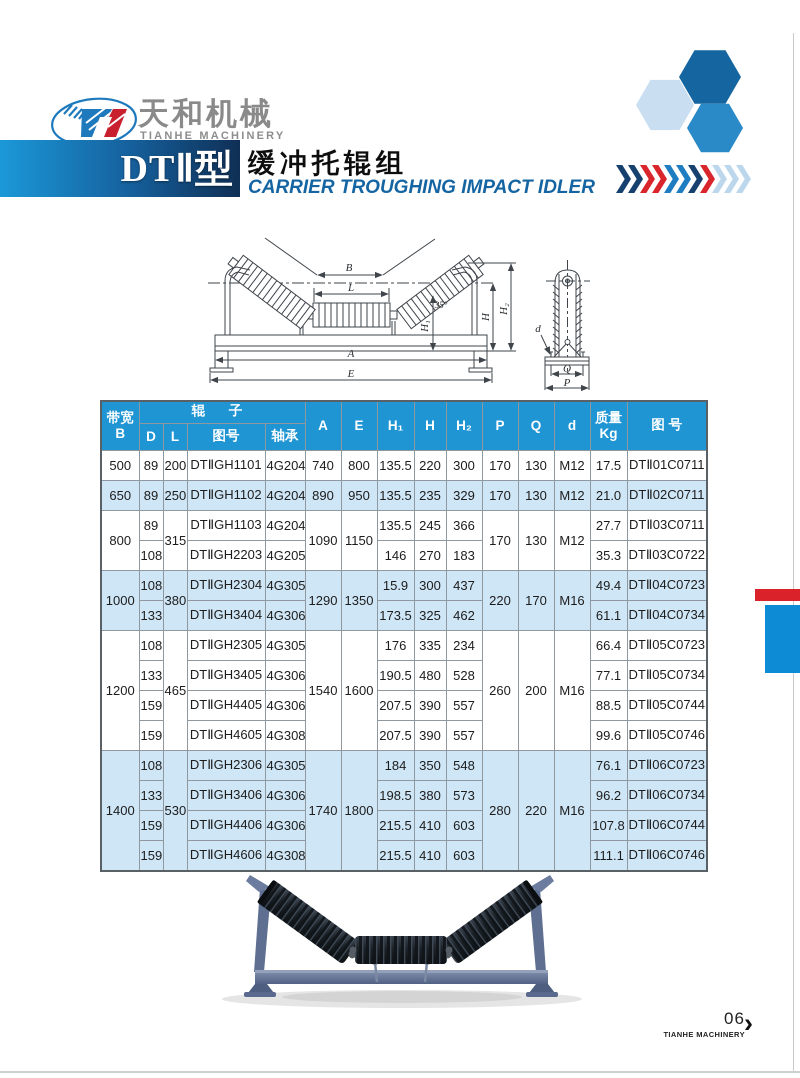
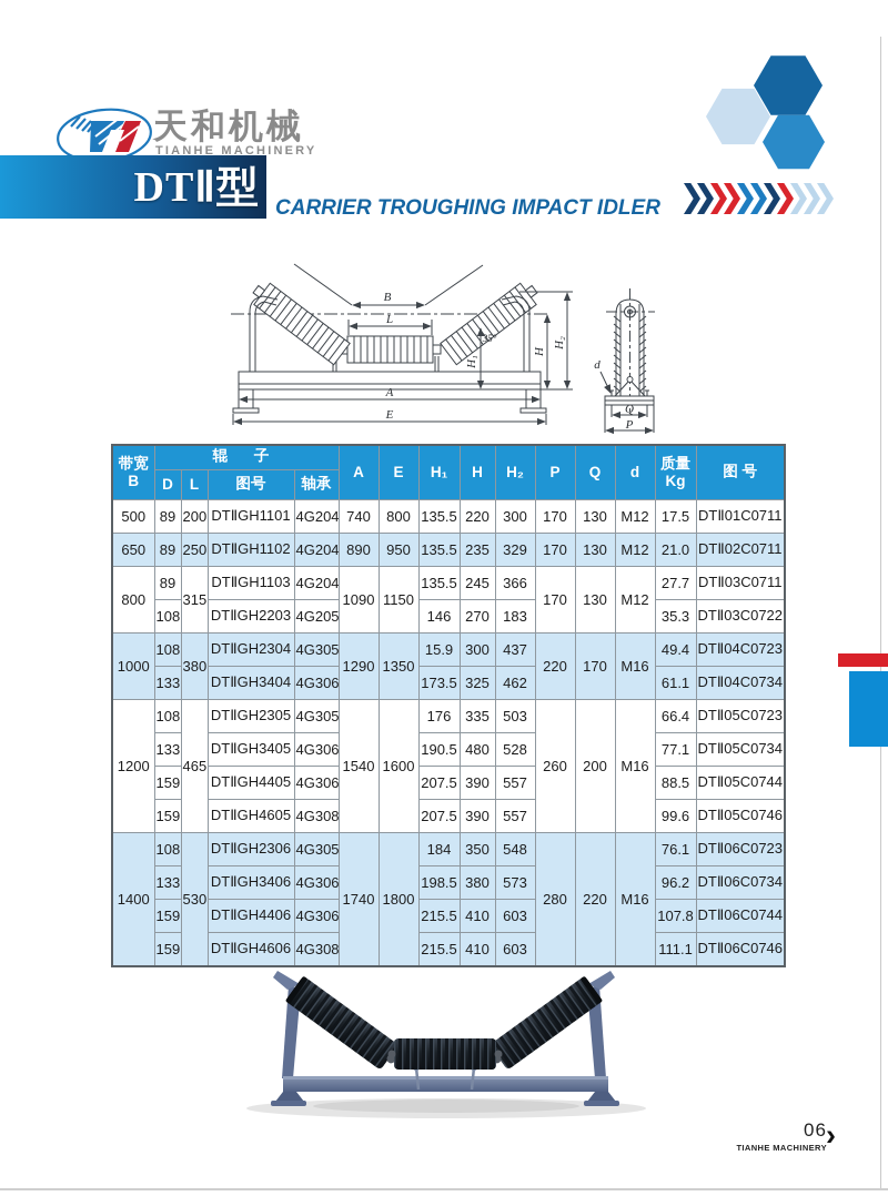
  天和机械
  TIANHE MACHINERY
  DTⅡ型
- 缓冲托辊组
  CARRIER TROUGHING IMPACT IDLER
  B
  L
  A
  E
  35°
  d
  Q
  P
  带宽 B	辊 子	A	E	H₁	H	H₂	P	Q	d	质量 Kg	图 号
  D	L	图号	轴承
  500	89	200	DTⅡGH1101	4G204	740	800	135.5	220	300	170	130	M12	17.5	DTⅡ01C0711
  650	89	250	DTⅡGH1102	4G204	890	950	135.5	235	329	170	130	M12	21.0	DTⅡ02C0711
  800	89	315	DTⅡGH1103	4G204	1090	1150	135.5	245	366	170	130	M12	27.7	DTⅡ03C0711
  108	DTⅡGH2203	4G205	146	270	183	35.3	DTⅡ03C0722
  1000	108	380	DTⅡGH2304	4G305	1290	1350	15.9	300	437	220	170	M16	49.4	DTⅡ04C0723
  133	DTⅡGH3404	4G306	173.5	325	462	61.1	DTⅡ04C0734
- 1200	108	465	DTⅡGH2305	4G305	1540	1600	176	335	234	260	200	M16	66.4	DTⅡ05C0723
+ 1200	108	465	DTⅡGH2305	4G305	1540	1600	176	335	503	260	200	M16	66.4	DTⅡ05C0723
  133	DTⅡGH3405	4G306	190.5	480	528	77.1	DTⅡ05C0734
  159	DTⅡGH4405	4G306	207.5	390	557	88.5	DTⅡ05C0744
  159	DTⅡGH4605	4G308	207.5	390	557	99.6	DTⅡ05C0746
  1400	108	530	DTⅡGH2306	4G305	1740	1800	184	350	548	280	220	M16	76.1	DTⅡ06C0723
  133	DTⅡGH3406	4G306	198.5	380	573	96.2	DTⅡ06C0734
  159	DTⅡGH4406	4G306	215.5	410	603	107.8	DTⅡ06C0744
  159	DTⅡGH4606	4G308	215.5	410	603	111.1	DTⅡ06C0746
  06
  TIANHE MACHINERY
  ›
